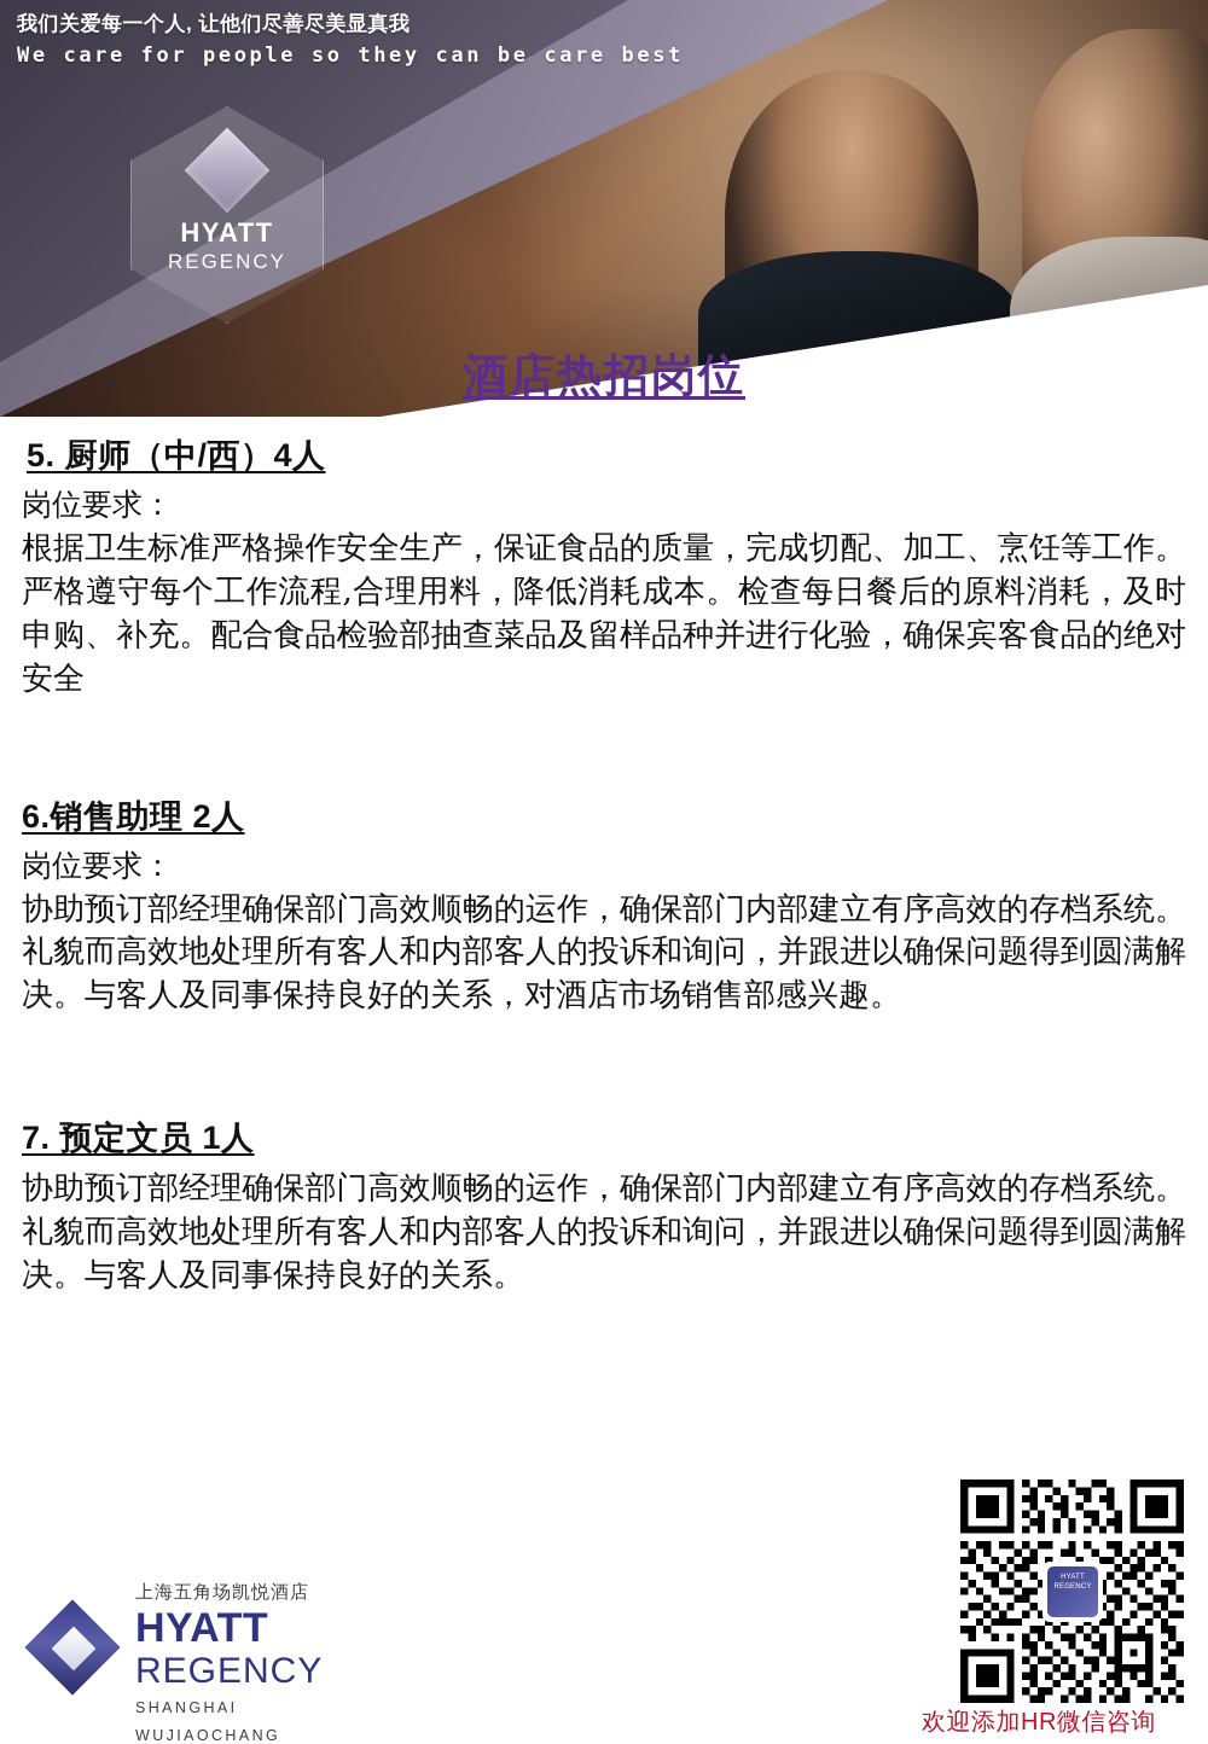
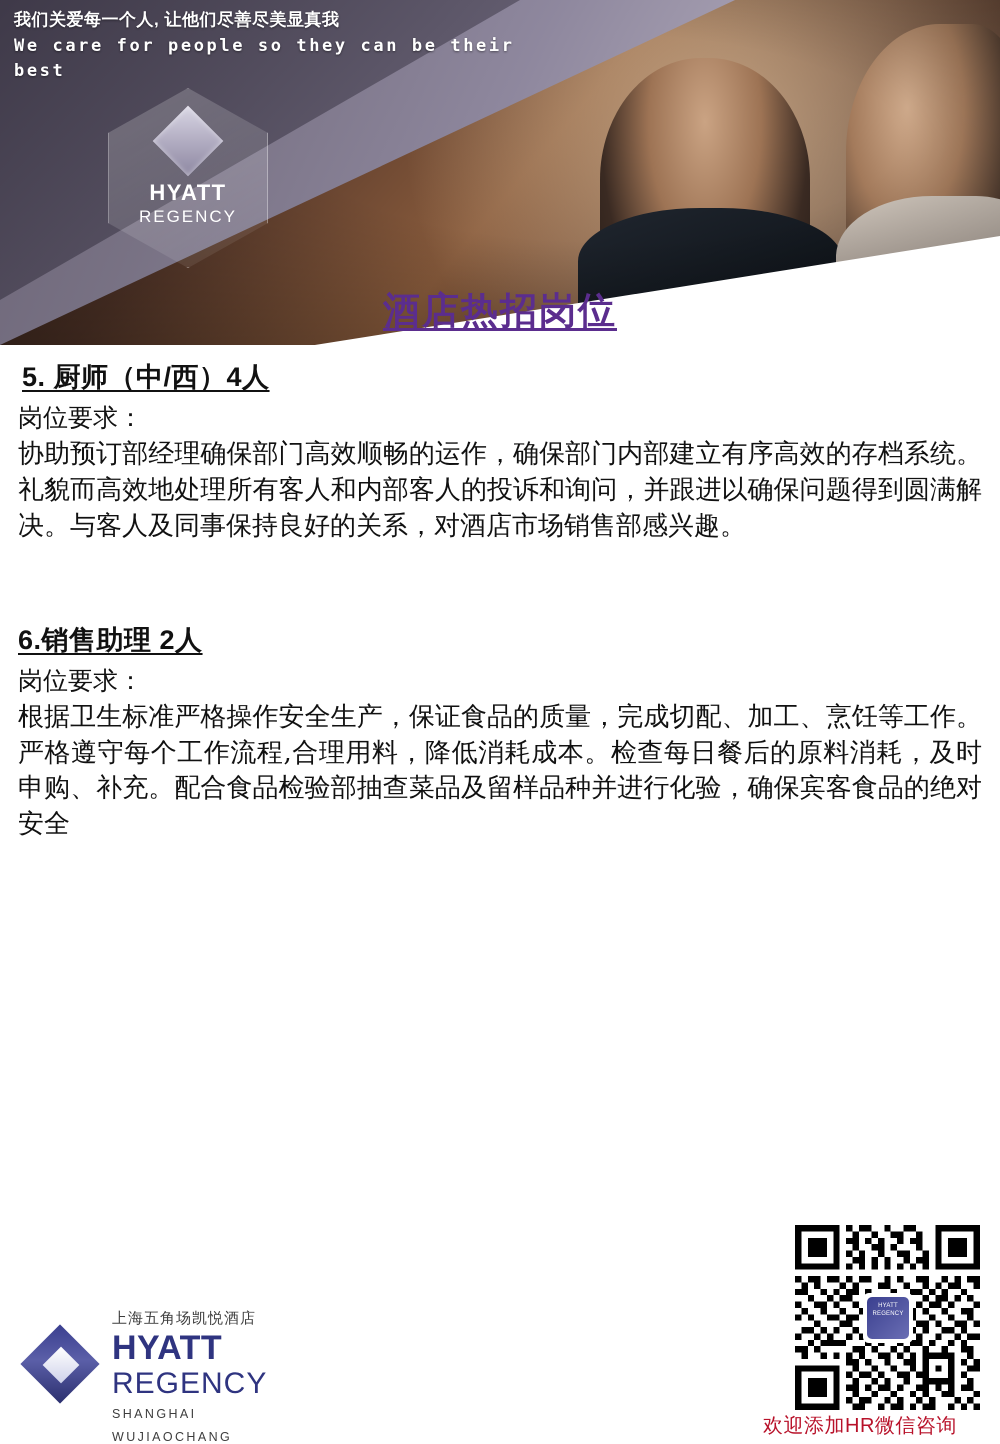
  我们关爱每一个人, 让他们尽善尽美显真我
- We care for people so they can be care best
+ We care for people so they can be their best
  HYATT
  REGENCY
  酒店热招岗位
  5. 厨师（中/西）4人
  岗位要求：
- 根据卫生标准严格操作安全生产，保证食品的质量，完成切配、加工、烹饪等工作。严格遵守每个工作流程,合理用料，降低消耗成本。检查每日餐后的原料消耗，及时申购、补充。配合食品检验部抽查菜品及留样品种并进行化验，确保宾客食品的绝对安全
+ 协助预订部经理确保部门高效顺畅的运作，确保部门内部建立有序高效的存档系统。礼貌而高效地处理所有客人和内部客人的投诉和询问，并跟进以确保问题得到圆满解决。与客人及同事保持良好的关系，对酒店市场销售部感兴趣。
  6.销售助理 2人
  岗位要求：
- 协助预订部经理确保部门高效顺畅的运作，确保部门内部建立有序高效的存档系统。礼貌而高效地处理所有客人和内部客人的投诉和询问，并跟进以确保问题得到圆满解决。与客人及同事保持良好的关系，对酒店市场销售部感兴趣。
+ 根据卫生标准严格操作安全生产，保证食品的质量，完成切配、加工、烹饪等工作。严格遵守每个工作流程,合理用料，降低消耗成本。检查每日餐后的原料消耗，及时申购、补充。配合食品检验部抽查菜品及留样品种并进行化验，确保宾客食品的绝对安全
- 7. 预定文员 1人
- 协助预订部经理确保部门高效顺畅的运作，确保部门内部建立有序高效的存档系统。礼貌而高效地处理所有客人和内部客人的投诉和询问，并跟进以确保问题得到圆满解决。与客人及同事保持良好的关系。
  上海五角场凯悦酒店
  HYATT
  REGENCY
  SHANGHAI
  WUJIAOCHANG
  欢迎添加HR微信咨询
